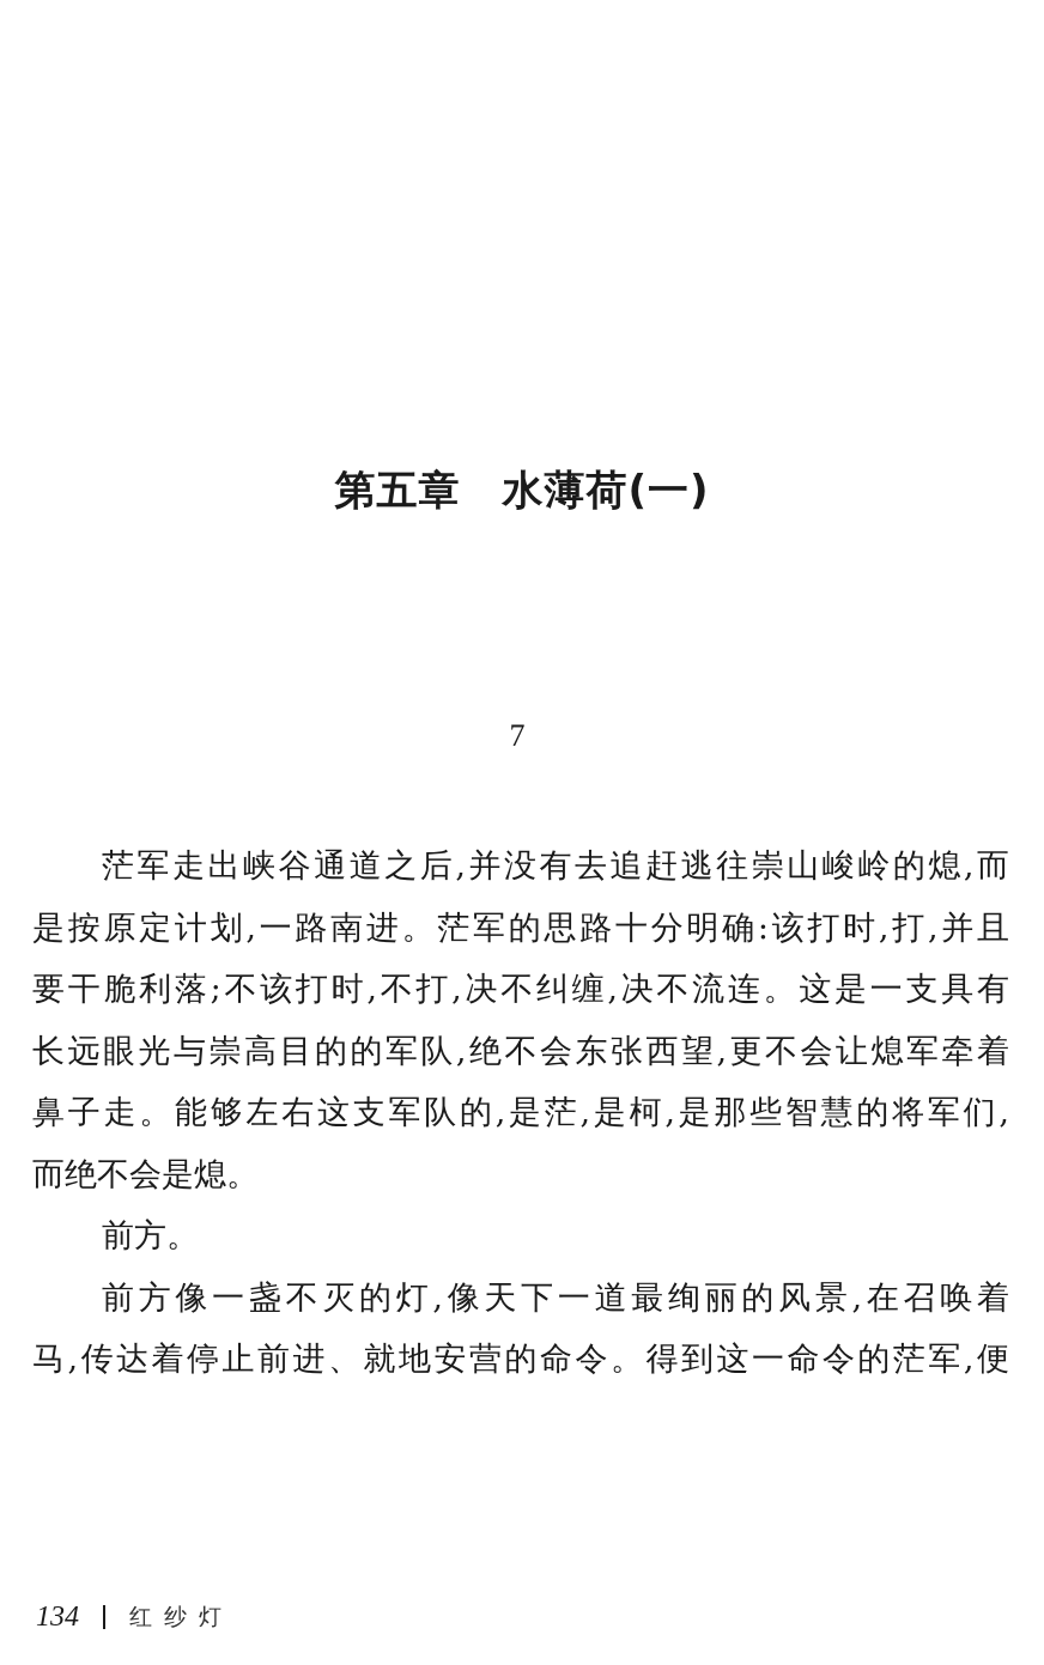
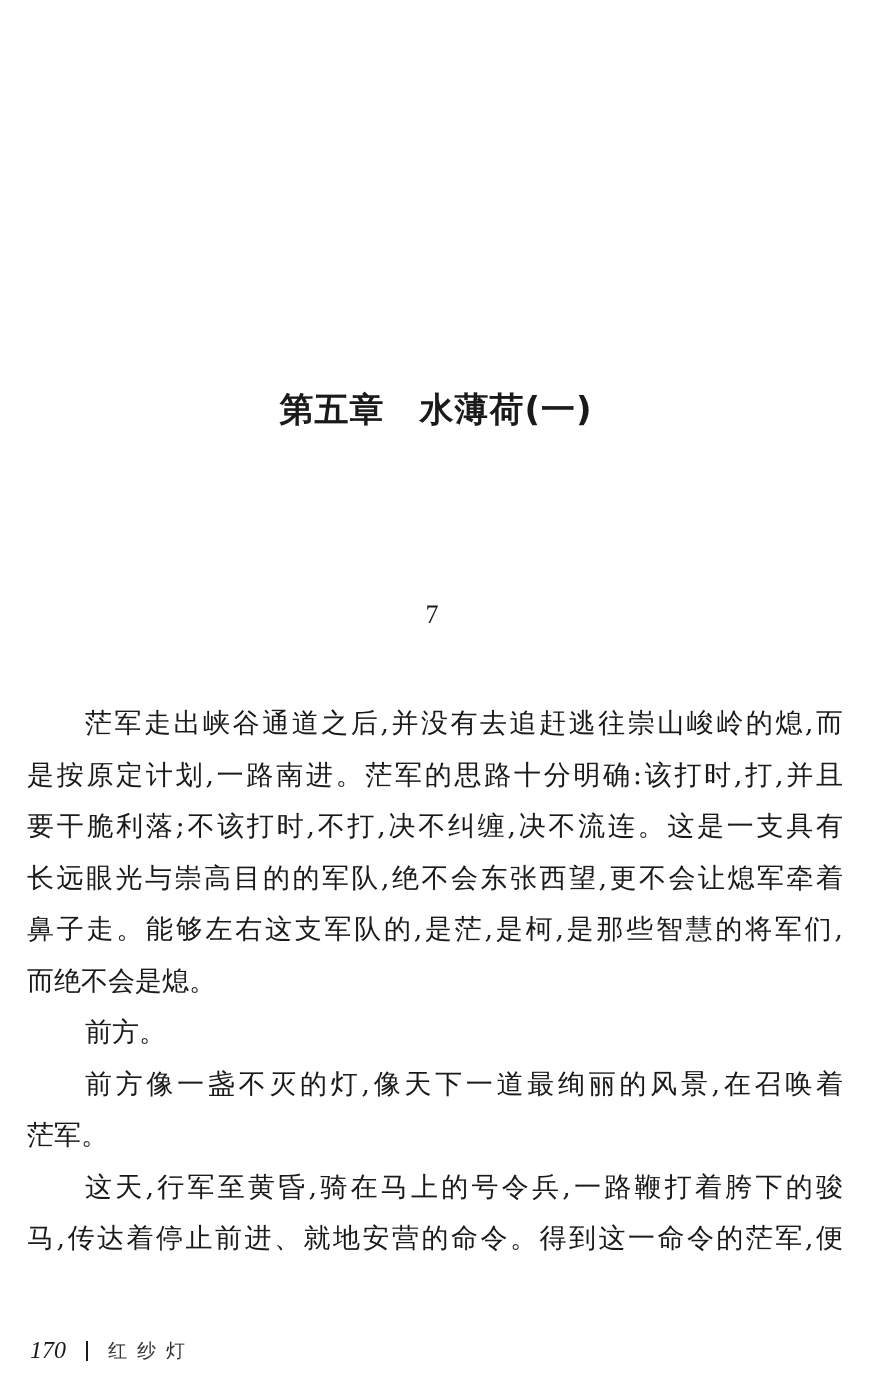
  第五章 水薄荷(一)
  7
  茫军走出峡谷通道之后,并没有去追赶逃往崇山峻岭的熄,而
  是按原定计划,一路南进。茫军的思路十分明确:该打时,打,并且
  要干脆利落;不该打时,不打,决不纠缠,决不流连。这是一支具有
  长远眼光与崇高目的的军队,绝不会东张西望,更不会让熄军牵着
  鼻子走。能够左右这支军队的,是茫,是柯,是那些智慧的将军们,
  而绝不会是熄。
  前方。
  前方像一盏不灭的灯,像天下一道最绚丽的风景,在召唤着
+ 茫军。
+ 这天,行军至黄昏,骑在马上的号令兵,一路鞭打着胯下的骏
  马,传达着停止前进、就地安营的命令。得到这一命令的茫军,便
- 134
+ 170
  红纱灯
